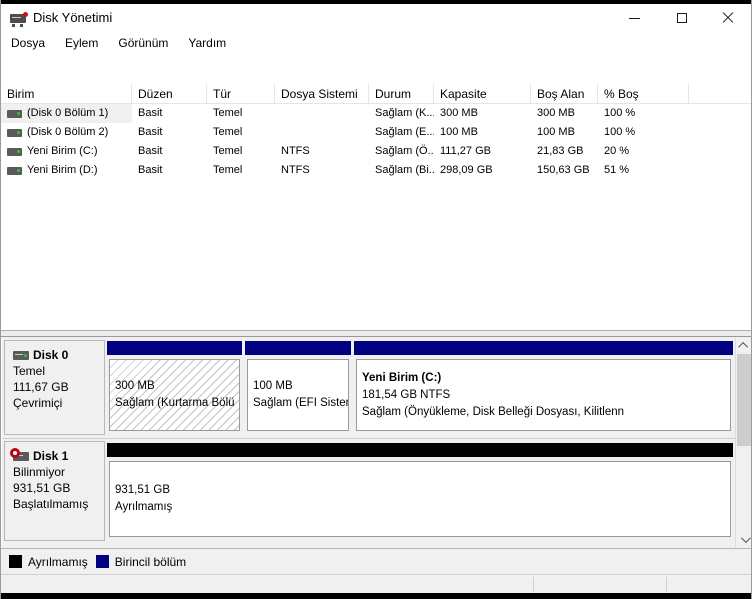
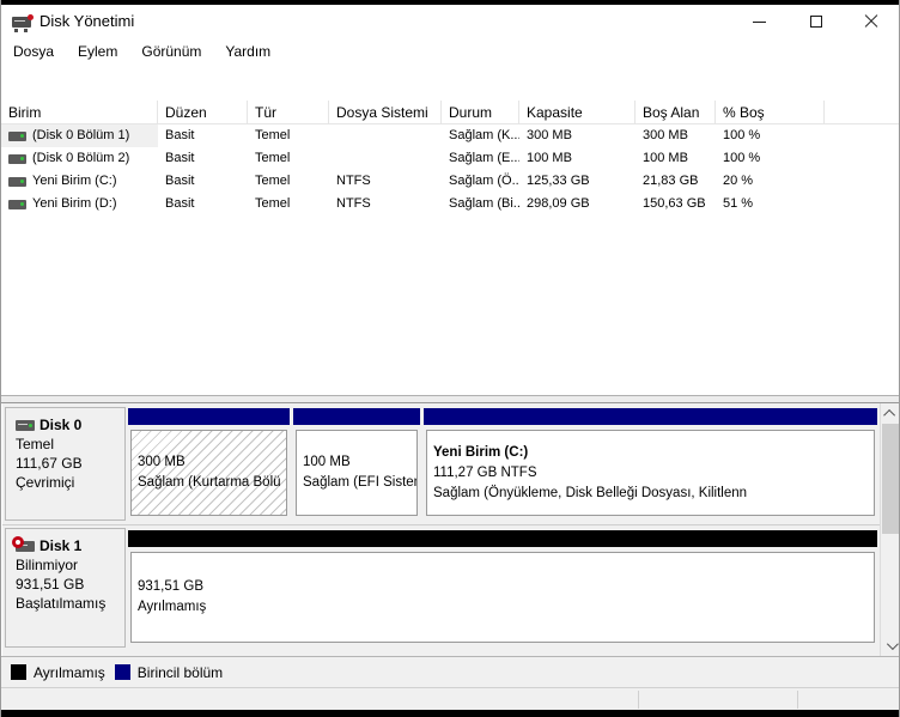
  Disk Yönetimi
  Dosya
  Eylem
  Görünüm
  Yardım
  Birim
  Düzen
  Tür
  Dosya Sistemi
  Durum
  Kapasite
  Boş Alan
  % Boş
  (Disk 0 Bölüm 1)
  Basit
  Temel
  Sağlam (K...
  300 MB
  300 MB
  100 %
  (Disk 0 Bölüm 2)
  Basit
  Temel
  Sağlam (E...
  100 MB
  100 MB
  100 %
  Yeni Birim (C:)
  Basit
  Temel
  NTFS
  Sağlam (Ö..
- 111,27 GB
+ 125,33 GB
  21,83 GB
  20 %
  Yeni Birim (D:)
  Basit
  Temel
  NTFS
  Sağlam (Bi..
  298,09 GB
  150,63 GB
  51 %
  Disk 0
  Temel
  111,67 GB
  Çevrimiçi
  300 MB
  Sağlam (Kurtarma Bölü
  100 MB
  Sağlam (EFI Siste
  Yeni Birim (C:)
- 181,54 GB NTFS
+ 111,27 GB NTFS
  Sağlam (Önyükleme, Disk Belleği Dosyası, Kilitlenn
  Disk 1
  Bilinmiyor
  931,51 GB
  Başlatılmamış
  931,51 GB
  Ayrılmamış
  Ayrılmamış
  Birincil bölüm
